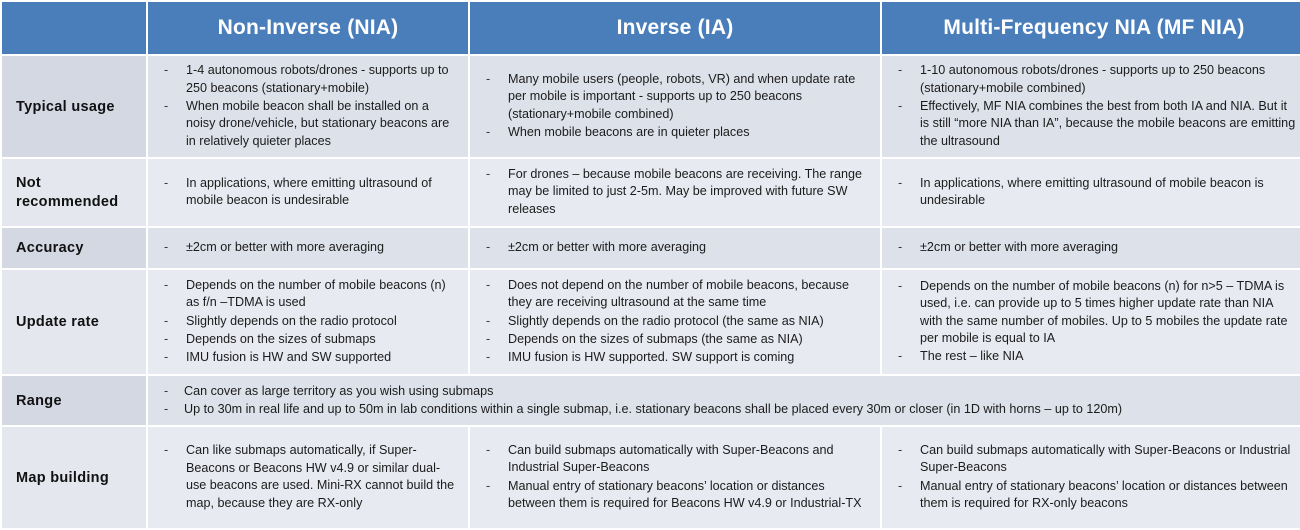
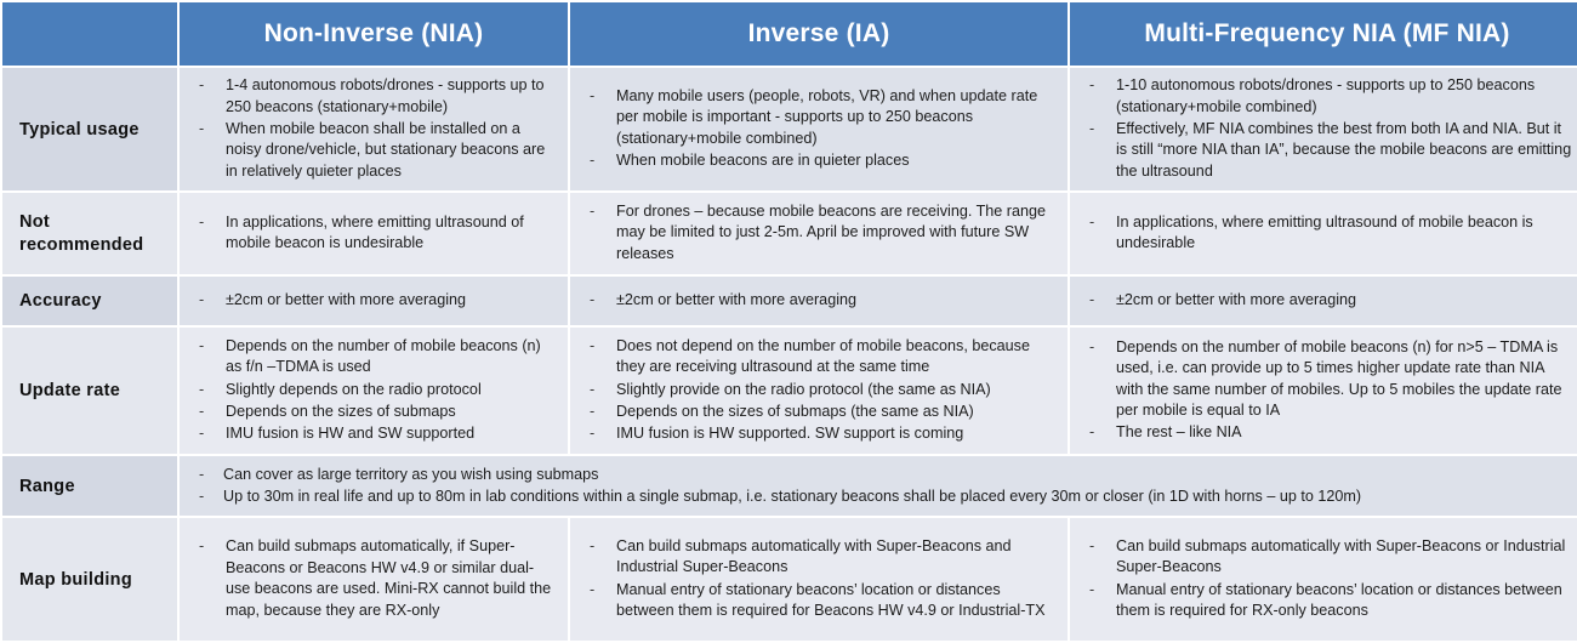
  	Non-Inverse (NIA)	Inverse (IA)	Multi-Frequency NIA (MF NIA)
  Typical usage	1-4 autonomous robots/drones - supports up to 250 beacons (stationary+mobile)When mobile beacon shall be installed on a noisy drone/vehicle, but stationary beacons are in relatively quieter places	Many mobile users (people, robots, VR) and when update rate per mobile is important - supports up to 250 beacons (stationary+mobile combined)When mobile beacons are in quieter places	1-10 autonomous robots/drones - supports up to 250 beacons (stationary+mobile combined)Effectively, MF NIA combines the best from both IA and NIA. But it is still “more NIA than IA”, because the mobile beacons are emitting the ultrasound
- Not recommended	In applications, where emitting ultrasound of mobile beacon is undesirable	For drones – because mobile beacons are receiving. The range may be limited to just 2-5m. May be improved with future SW releases	In applications, where emitting ultrasound of mobile beacon is undesirable
+ Not recommended	In applications, where emitting ultrasound of mobile beacon is undesirable	For drones – because mobile beacons are receiving. The range may be limited to just 2-5m. April be improved with future SW releases	In applications, where emitting ultrasound of mobile beacon is undesirable
  Accuracy	±2cm or better with more averaging	±2cm or better with more averaging	±2cm or better with more averaging
- Update rate	Depends on the number of mobile beacons (n) as f/n –TDMA is usedSlightly depends on the radio protocolDepends on the sizes of submapsIMU fusion is HW and SW supported	Does not depend on the number of mobile beacons, because they are receiving ultrasound at the same timeSlightly depends on the radio protocol (the same as NIA)Depends on the sizes of submaps (the same as NIA)IMU fusion is HW supported. SW support is coming	Depends on the number of mobile beacons (n) for n>5 – TDMA is used, i.e. can provide up to 5 times higher update rate than NIA with the same number of mobiles. Up to 5 mobiles the update rate per mobile is equal to IAThe rest – like NIA
+ Update rate	Depends on the number of mobile beacons (n) as f/n –TDMA is usedSlightly depends on the radio protocolDepends on the sizes of submapsIMU fusion is HW and SW supported	Does not depend on the number of mobile beacons, because they are receiving ultrasound at the same timeSlightly provide on the radio protocol (the same as NIA)Depends on the sizes of submaps (the same as NIA)IMU fusion is HW supported. SW support is coming	Depends on the number of mobile beacons (n) for n>5 – TDMA is used, i.e. can provide up to 5 times higher update rate than NIA with the same number of mobiles. Up to 5 mobiles the update rate per mobile is equal to IAThe rest – like NIA
- Range	Can cover as large territory as you wish using submapsUp to 30m in real life and up to 50m in lab conditions within a single submap, i.e. stationary beacons shall be placed every 30m or closer (in 1D with horns – up to 120m)
+ Range	Can cover as large territory as you wish using submapsUp to 30m in real life and up to 80m in lab conditions within a single submap, i.e. stationary beacons shall be placed every 30m or closer (in 1D with horns – up to 120m)
- Map building	Can like submaps automatically, if Super-Beacons or Beacons HW v4.9 or similar dual-use beacons are used. Mini-RX cannot build the map, because they are RX-only	Can build submaps automatically with Super-Beacons and Industrial Super-BeaconsManual entry of stationary beacons’ location or distances between them is required for Beacons HW v4.9 or Industrial-TX	Can build submaps automatically with Super-Beacons or Industrial Super-BeaconsManual entry of stationary beacons’ location or distances between them is required for RX-only beacons
+ Map building	Can build submaps automatically, if Super-Beacons or Beacons HW v4.9 or similar dual-use beacons are used. Mini-RX cannot build the map, because they are RX-only	Can build submaps automatically with Super-Beacons and Industrial Super-BeaconsManual entry of stationary beacons’ location or distances between them is required for Beacons HW v4.9 or Industrial-TX	Can build submaps automatically with Super-Beacons or Industrial Super-BeaconsManual entry of stationary beacons’ location or distances between them is required for RX-only beacons
